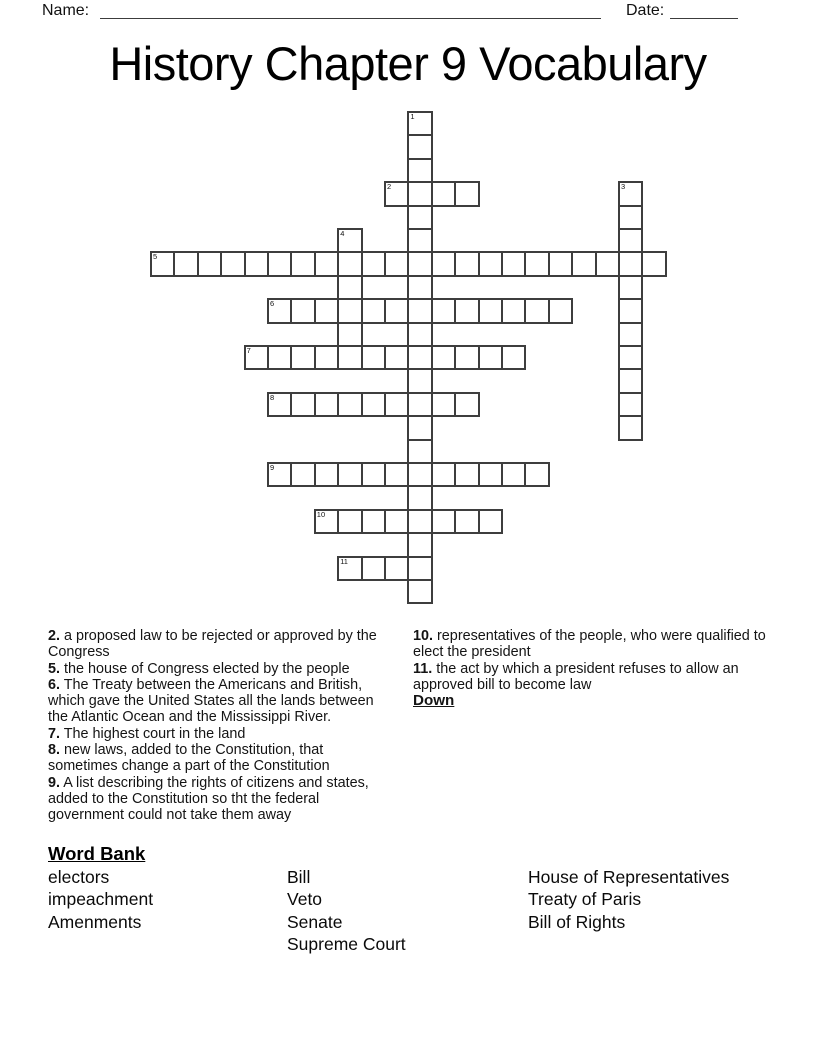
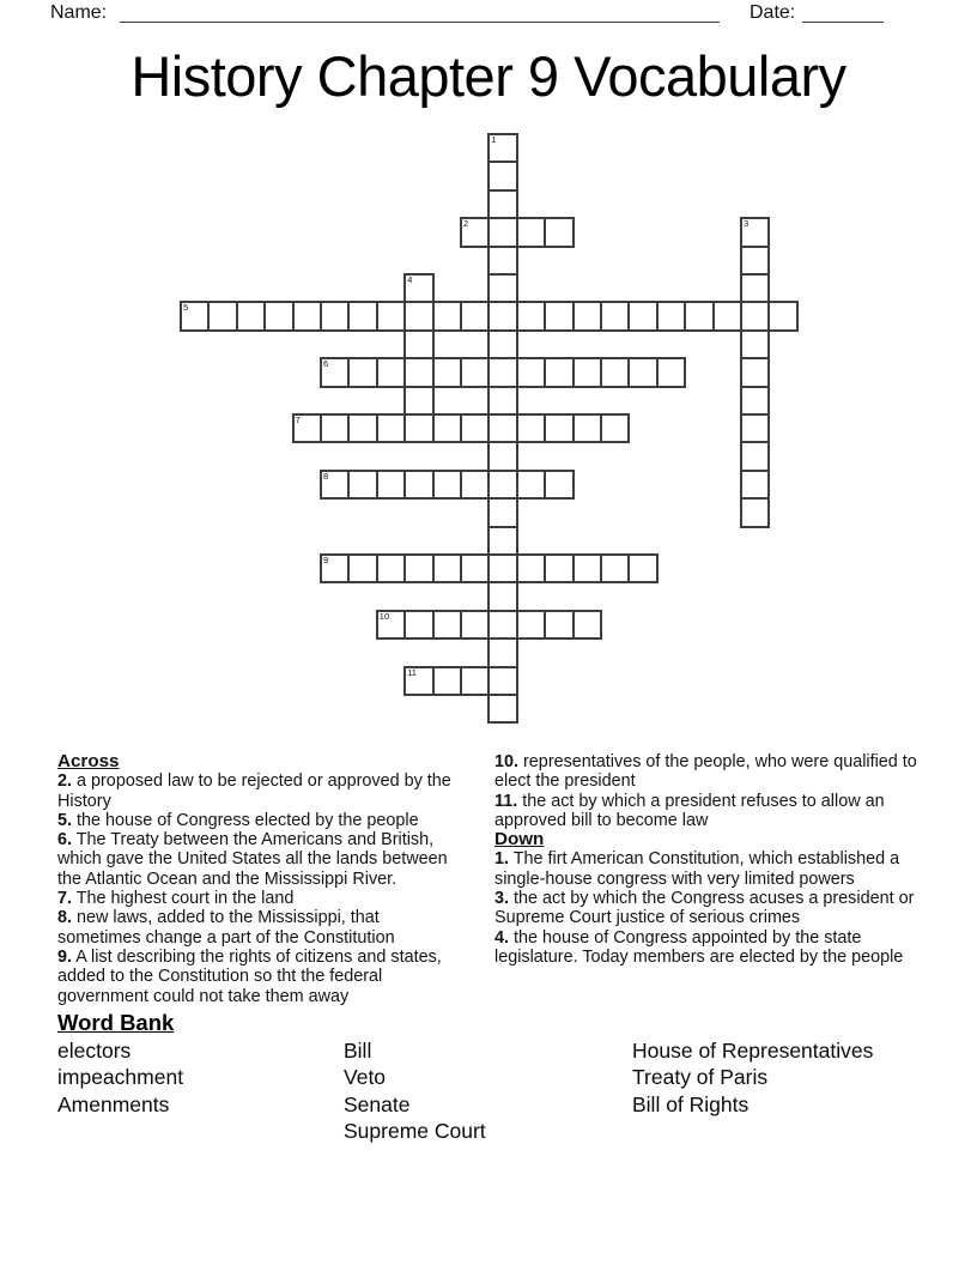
  Name:
  Date:
  History Chapter 9 Vocabulary
  1
  2
  3
  4
  5
  6
  7
  8
  9
  10
  11
+ Across
- 2. a proposed law to be rejected or approved by the Congress
+ 2. a proposed law to be rejected or approved by the History
  5. the house of Congress elected by the people
  6. The Treaty between the Americans and British, which gave the United States all the lands between the Atlantic Ocean and the Mississippi River.
  7. The highest court in the land
- 8. new laws, added to the Constitution, that sometimes change a part of the Constitution
+ 8. new laws, added to the Mississippi, that sometimes change a part of the Constitution
  9. A list describing the rights of citizens and states, added to the Constitution so tht the federal government could not take them away
  10. representatives of the people, who were qualified to elect the president
  11. the act by which a president refuses to allow an approved bill to become law
  Down
+ 1. The firt American Constitution, which established a single-house congress with very limited powers
+ 3. the act by which the Congress acuses a president or Supreme Court justice of serious crimes
+ 4. the house of Congress appointed by the state legislature. Today members are elected by the people
  Word Bank
  electors
  impeachment
  Amenments
  Bill
  Veto
  Senate
  Supreme Court
  House of Representatives
  Treaty of Paris
  Bill of Rights
